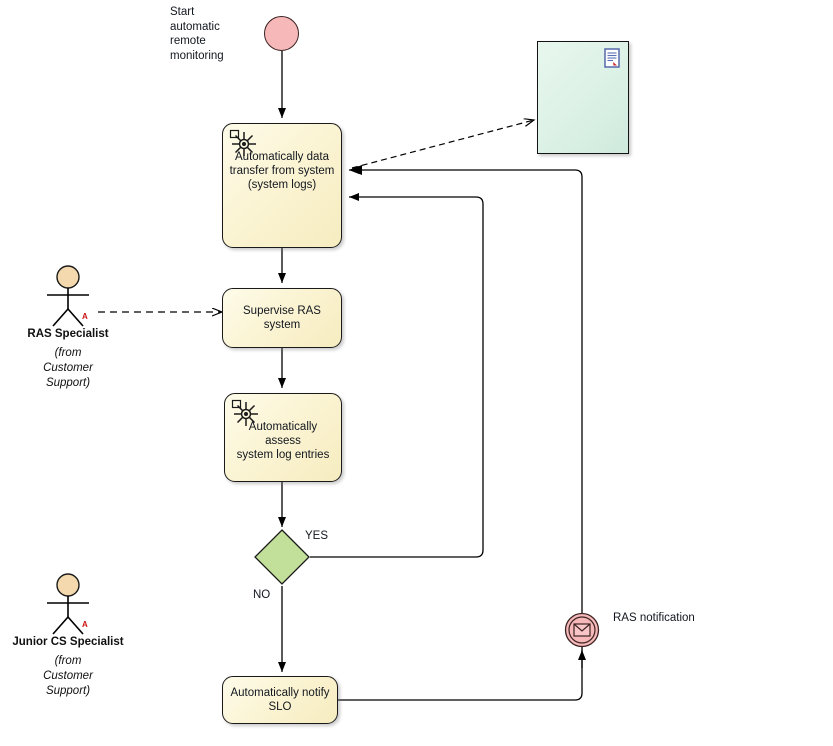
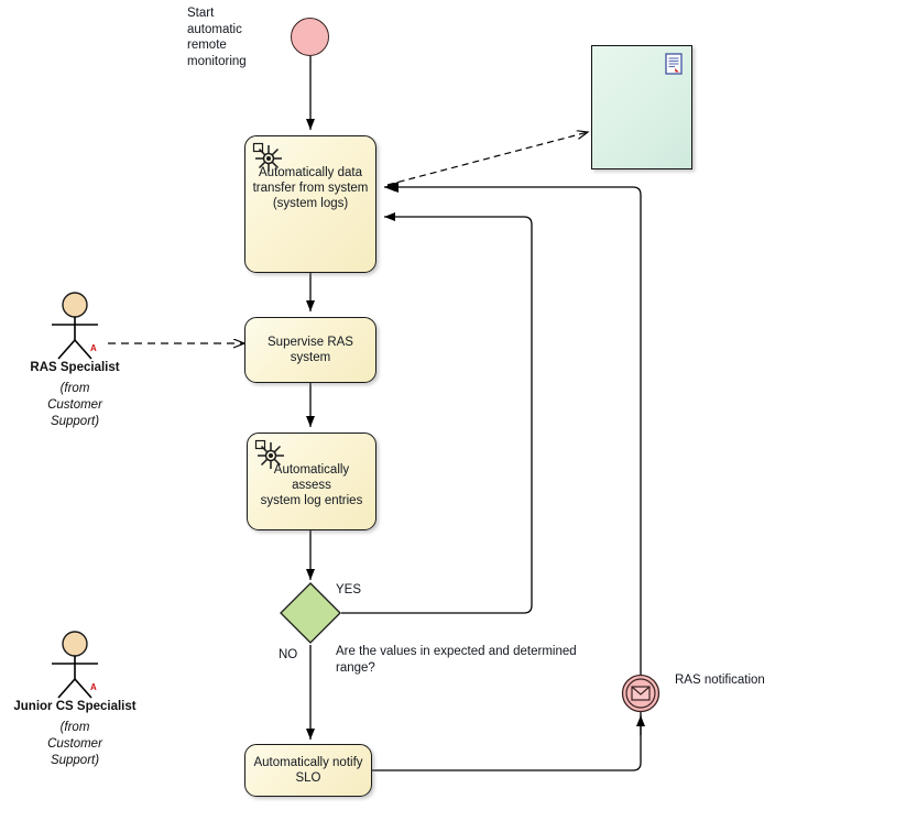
  Start
  automatic
  remote
  monitoring
  Automatically data
  transfer from system
  (system logs)
  Supervise RAS system
  Automatically assess
  system log entries
  YES
  NO
+ Are the values in expected and determined
+ range?
  RAS notification
  Automatically notify
  SLO
  A
  RAS Specialist
  (from
  Customer
  Support)
  A
  Junior CS Specialist
  (from
  Customer
  Support)
